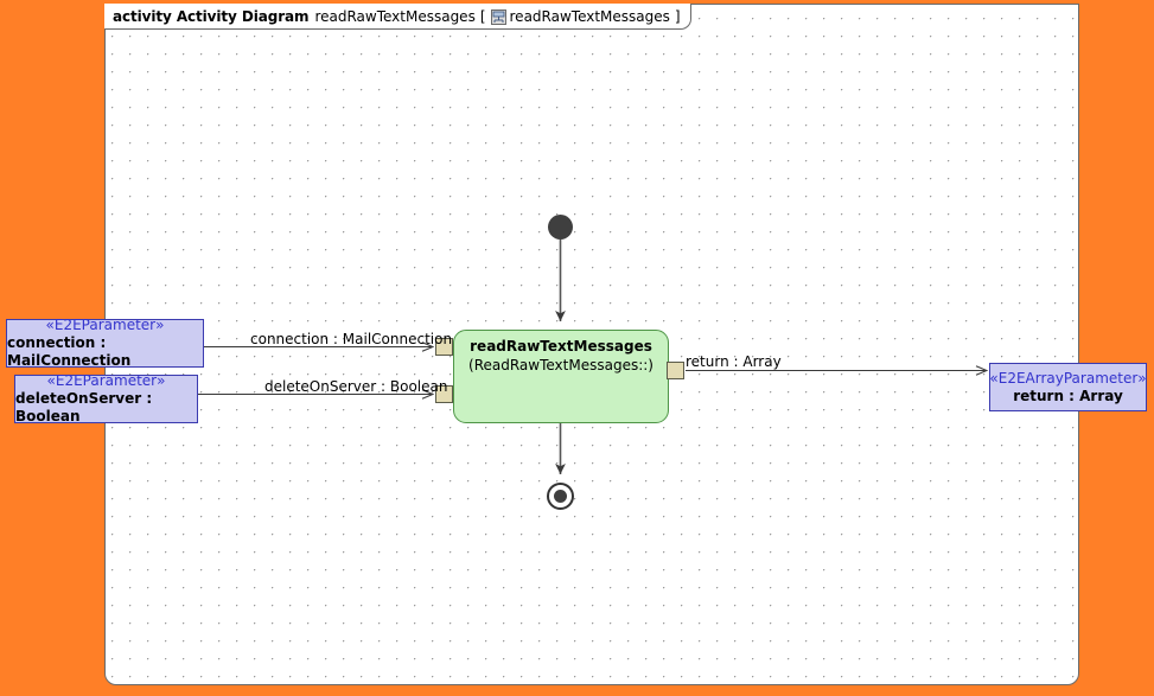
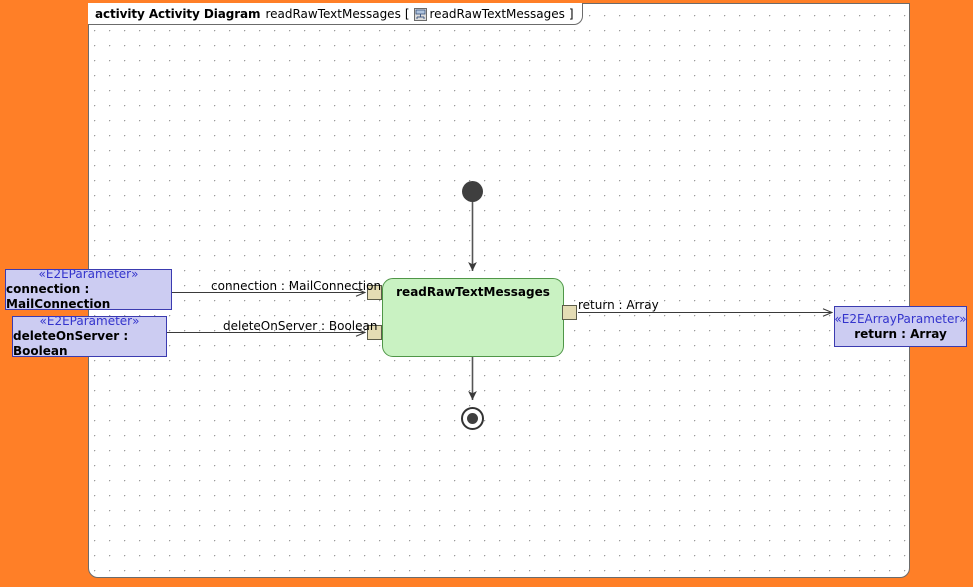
  activity Activity Diagram
  readRawTextMessages
  [
  readRawTextMessages
  ]
  readRawTextMessages
- (ReadRawTextMessages::)
  «E2EParameter»
  connection : MailConnection
  «E2EParameter»
  deleteOnServer : Boolean
  «E2EArrayParameter»
  return : Array
  connection : MailConnection
  deleteOnServer : Boolean
  return : Array
